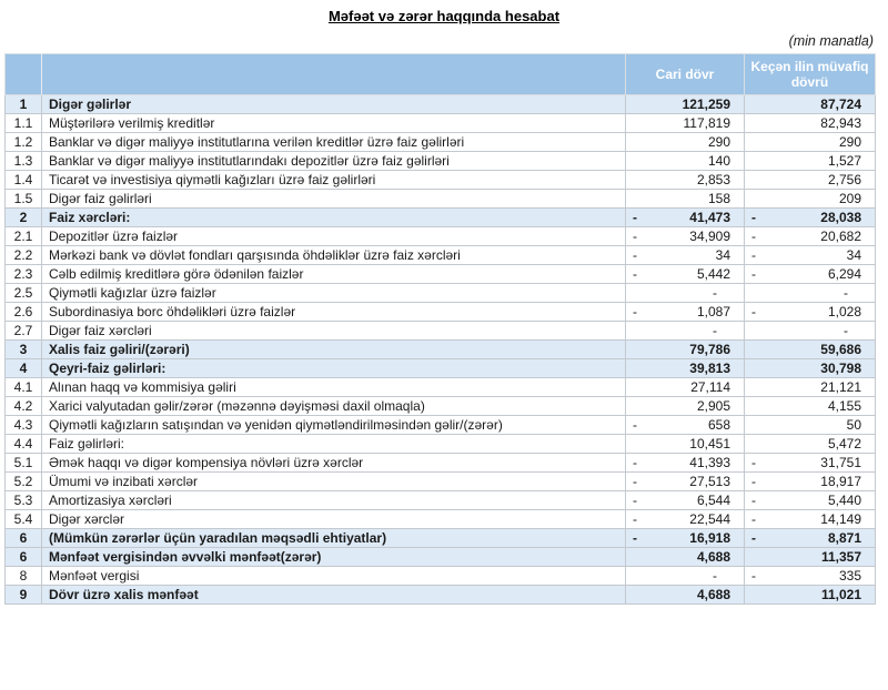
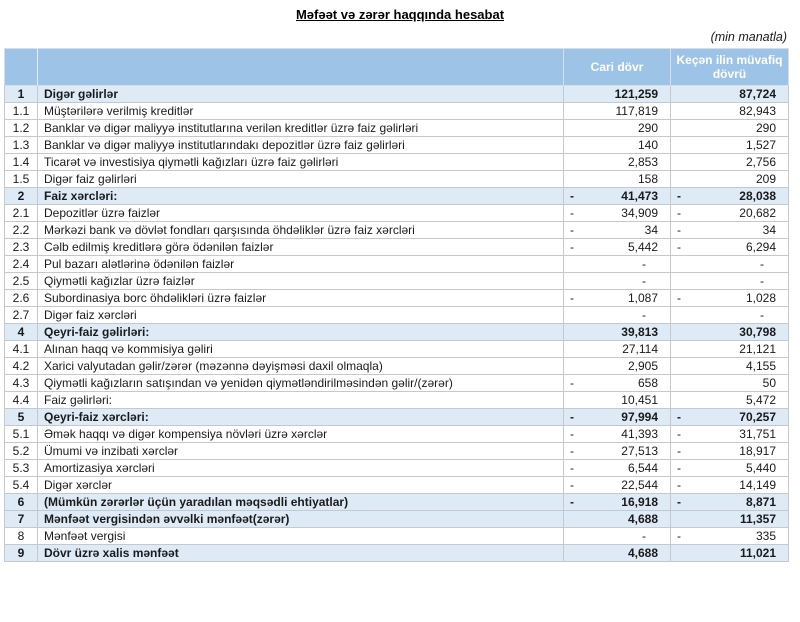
  Məfəət və zərər haqqında hesabat
  (min manatla)
  		Cari dövr	Keçən ilin müvafiq dövrü
  1	Digər gəlirlər	121,259	87,724
  1.1	Müştərilərə verilmiş kreditlər	117,819	82,943
  1.2	Banklar və digər maliyyə institutlarına verilən kreditlər üzrə faiz gəlirləri	290	290
  1.3	Banklar və digər maliyyə institutlarındakı depozitlər üzrə faiz gəlirləri	140	1,527
  1.4	Ticarət və investisiya qiymətli kağızları üzrə faiz gəlirləri	2,853	2,756
  1.5	Digər faiz gəlirləri	158	209
  2	Faiz xərcləri:	- 41,473	- 28,038
  2.1	Depozitlər üzrə faizlər	- 34,909	- 20,682
  2.2	Mərkəzi bank və dövlət fondları qarşısında öhdəliklər üzrə faiz xərcləri	- 34	- 34
  2.3	Cəlb edilmiş kreditlərə görə ödənilən faizlər	- 5,442	- 6,294
+ 2.4	Pul bazarı alətlərinə ödənilən faizlər	-	-
  2.5	Qiymətli kağızlar üzrə faizlər	-	-
  2.6	Subordinasiya borc öhdəlikləri üzrə faizlər	- 1,087	- 1,028
  2.7	Digər faiz xərcləri	-	-
- 3	Xalis faiz gəliri/(zərəri)	79,786	59,686
  4	Qeyri-faiz gəlirləri:	39,813	30,798
  4.1	Alınan haqq və kommisiya gəliri	27,114	21,121
  4.2	Xarici valyutadan gəlir/zərər (məzənnə dəyişməsi daxil olmaqla)	2,905	4,155
  4.3	Qiymətli kağızların satışından və yenidən qiymətləndirilməsindən gəlir/(zərər)	- 658	50
  4.4	Faiz gəlirləri:	10,451	5,472
+ 5	Qeyri-faiz xərcləri:	- 97,994	- 70,257
  5.1	Əmək haqqı və digər kompensiya növləri üzrə xərclər	- 41,393	- 31,751
  5.2	Ümumi və inzibati xərclər	- 27,513	- 18,917
  5.3	Amortizasiya xərcləri	- 6,544	- 5,440
  5.4	Digər xərclər	- 22,544	- 14,149
  6	(Mümkün zərərlər üçün yaradılan məqsədli ehtiyatlar)	- 16,918	- 8,871
- 6	Mənfəət vergisindən əvvəlki mənfəət(zərər)	4,688	11,357
+ 7	Mənfəət vergisindən əvvəlki mənfəət(zərər)	4,688	11,357
  8	Mənfəət vergisi	-	- 335
  9	Dövr üzrə xalis mənfəət	4,688	11,021
